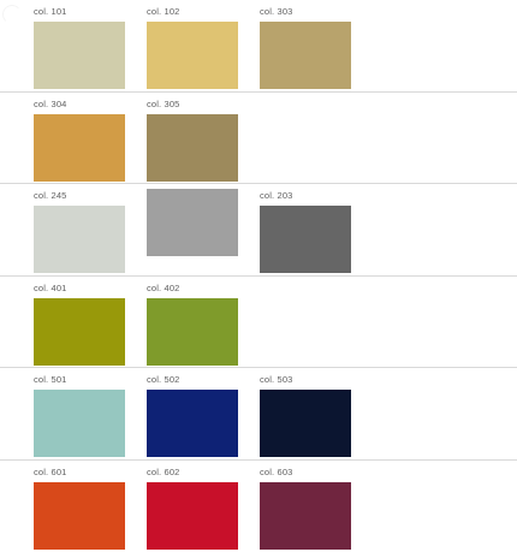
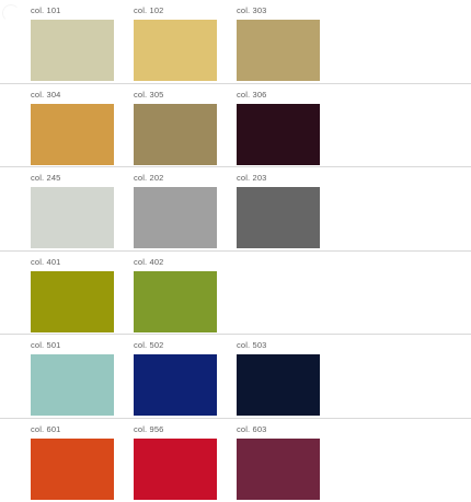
  col. 101
  col. 102
  col. 303
  col. 304
  col. 305
+ col. 306
  col. 245
+ col. 202
  col. 203
  col. 401
  col. 402
  col. 501
  col. 502
  col. 503
  col. 601
- col. 602
+ col. 956
  col. 603
